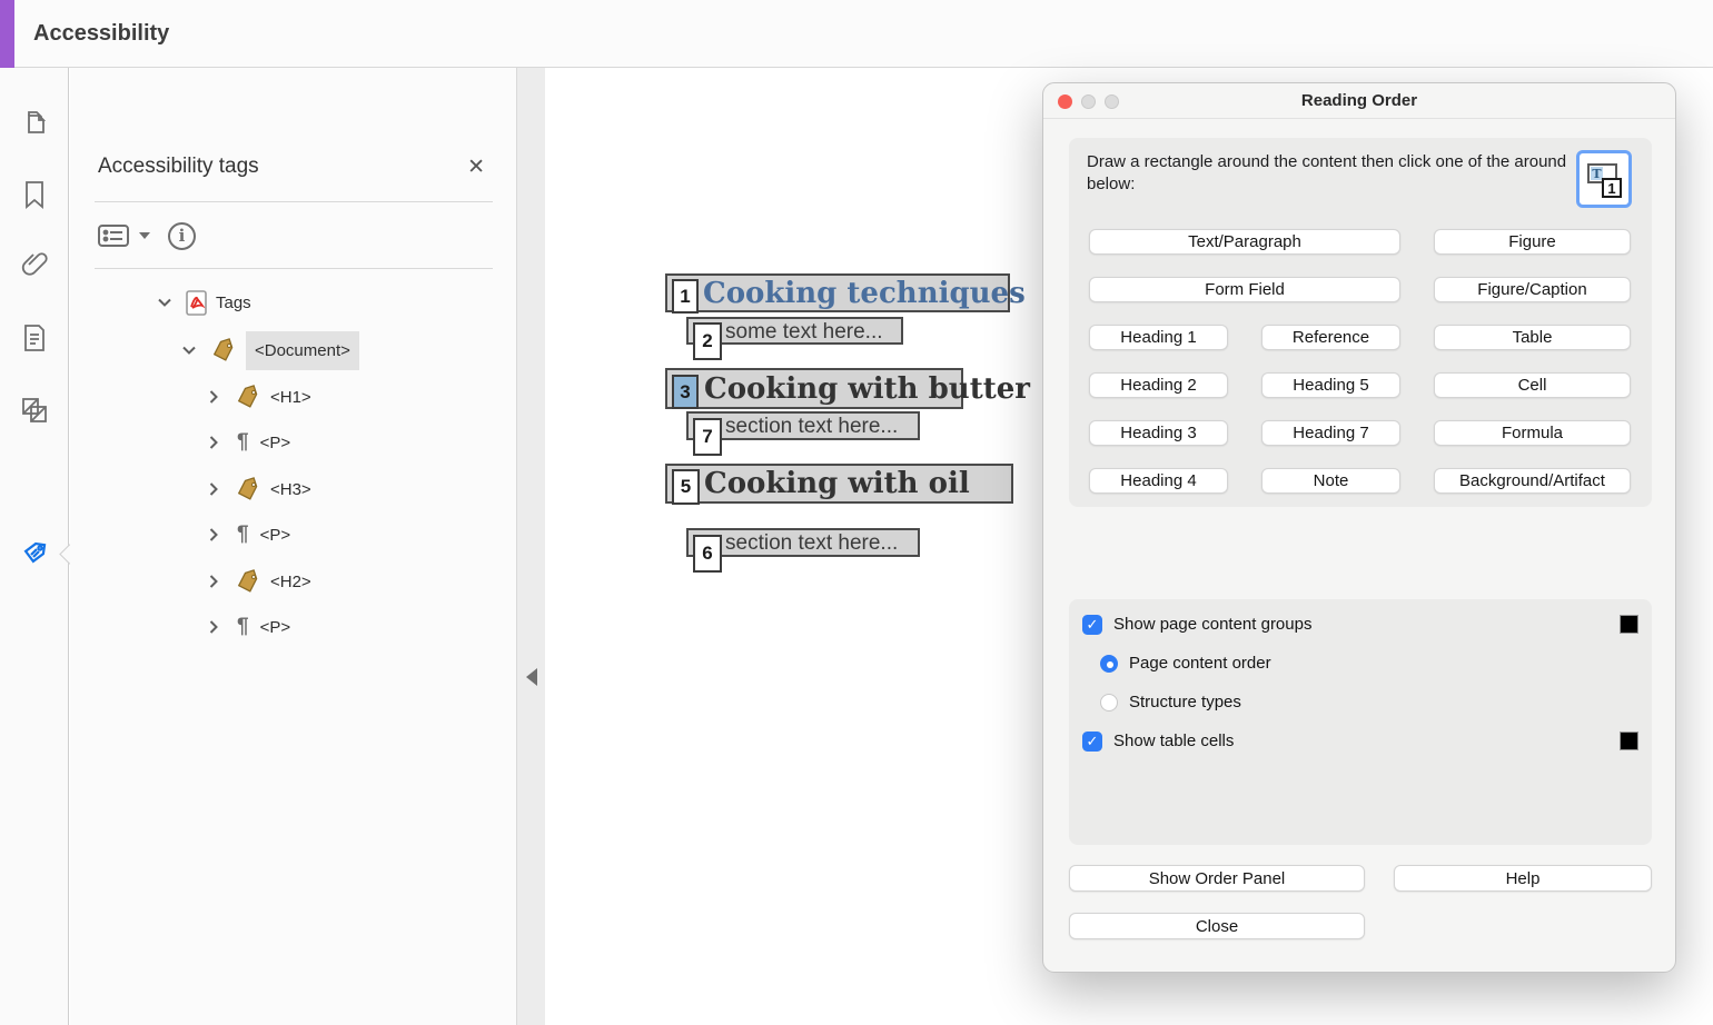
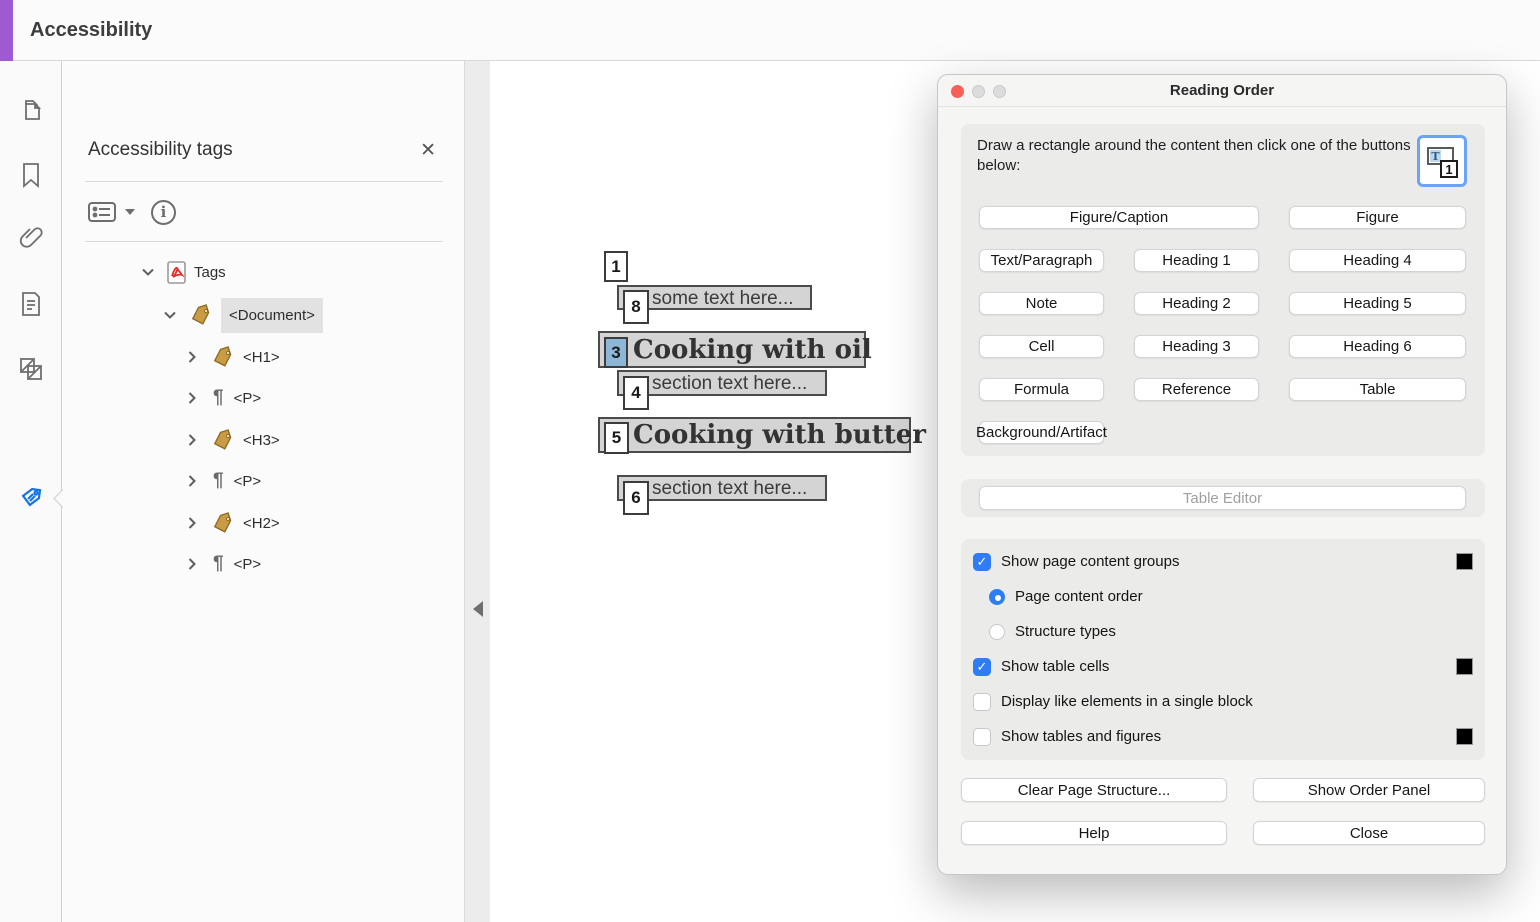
  Accessibility
  Accessibility tags
  ✕
  i
  Tags
  <Document>
  <H1>
  ¶
  <P>
  <H3>
  ¶
  <P>
  <H2>
  ¶
  <P>
- Cooking techniques
  1
  some text here...
- 2
+ 8
- Cooking with butter
+ Cooking with oil
  3
  section text here...
- 7
+ 4
- Cooking with oil
+ Cooking with butter
  5
  section text here...
  6
  Reading Order
- Draw a rectangle around the content then click one of the around below:
+ Draw a rectangle around the content then click one of the buttons below:
  T
  1
- Text/Paragraph
+ Figure/Caption
  Figure
- Form Field
- Figure/Caption
+ Text/Paragraph
  Heading 1
- Reference
+ Heading 4
- Table
+ Note
  Heading 2
  Heading 5
  Cell
  Heading 3
- Heading 7
+ Heading 6
  Formula
- Heading 4
+ Reference
- Note
+ Table
  Background/Artifact
+ Table Editor
  Show page content groups
  Page content order
  Structure types
  Show table cells
+ Display like elements in a single block
+ Show tables and figures
+ Clear Page Structure...
  Show Order Panel
  Help
  Close
